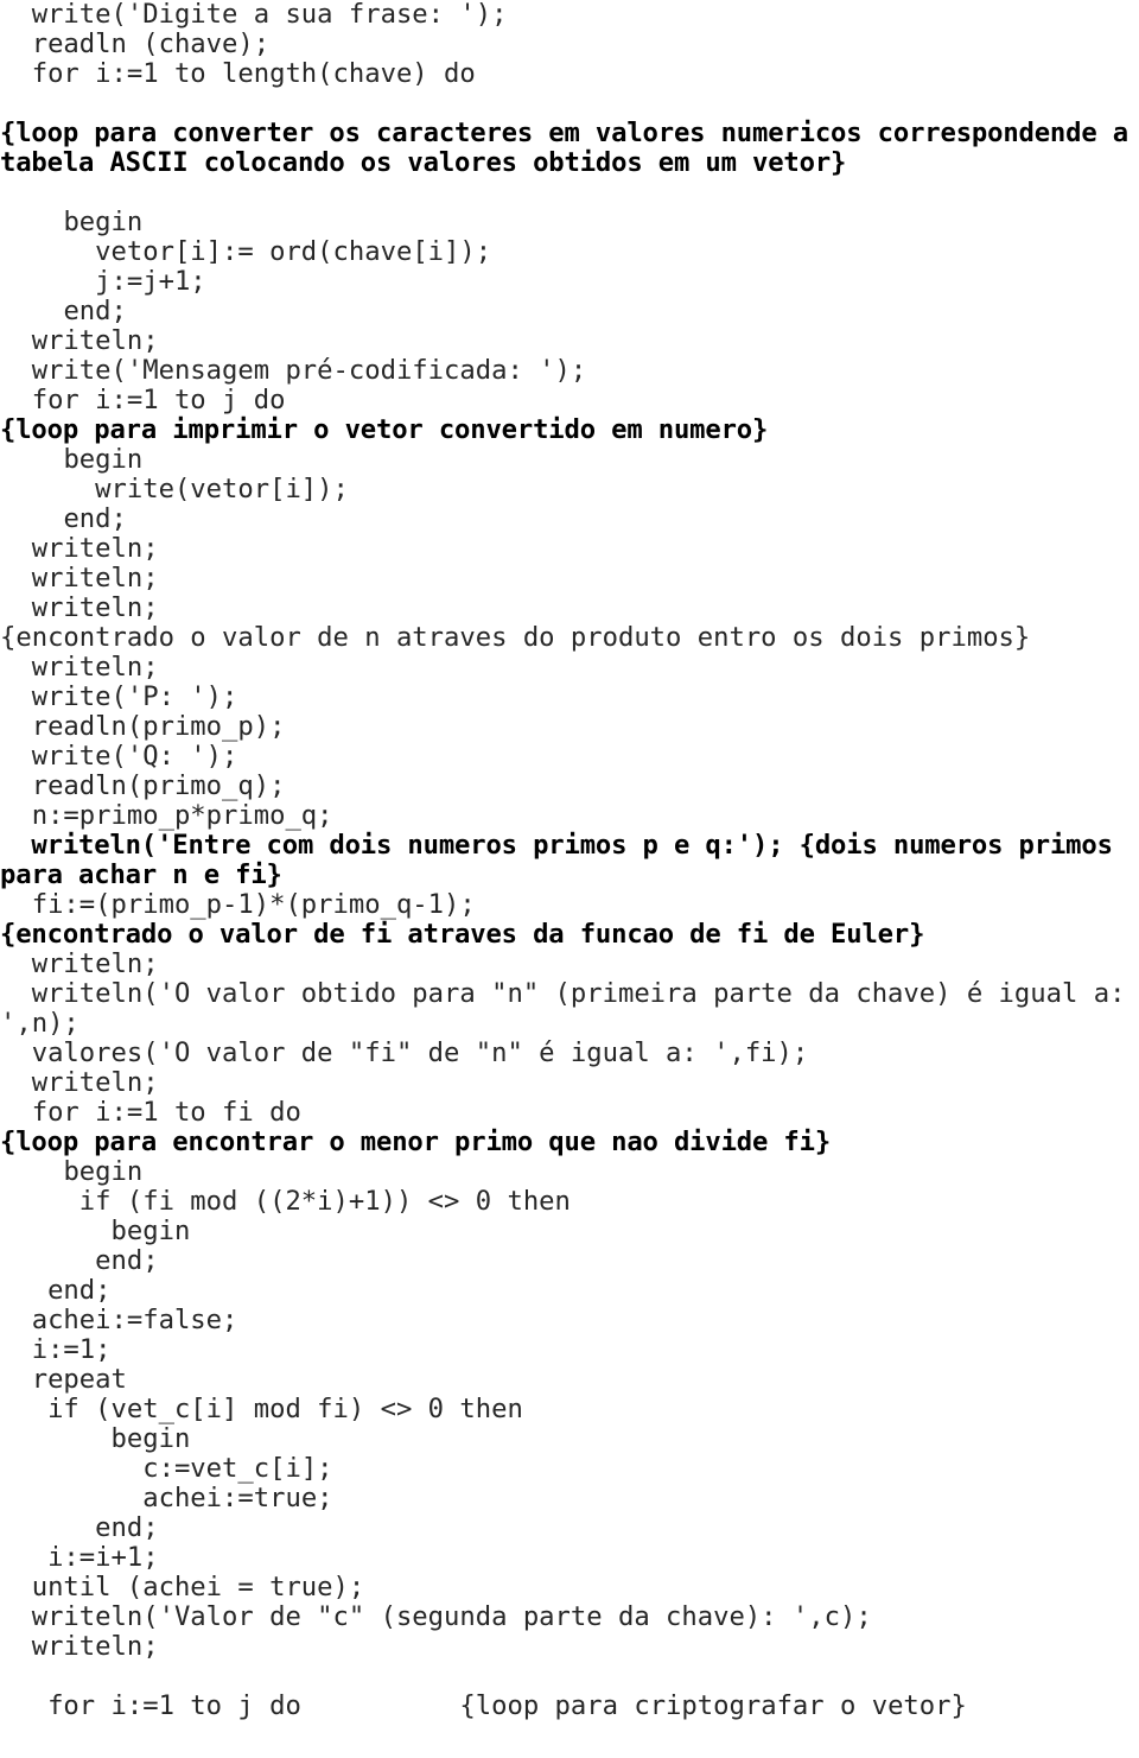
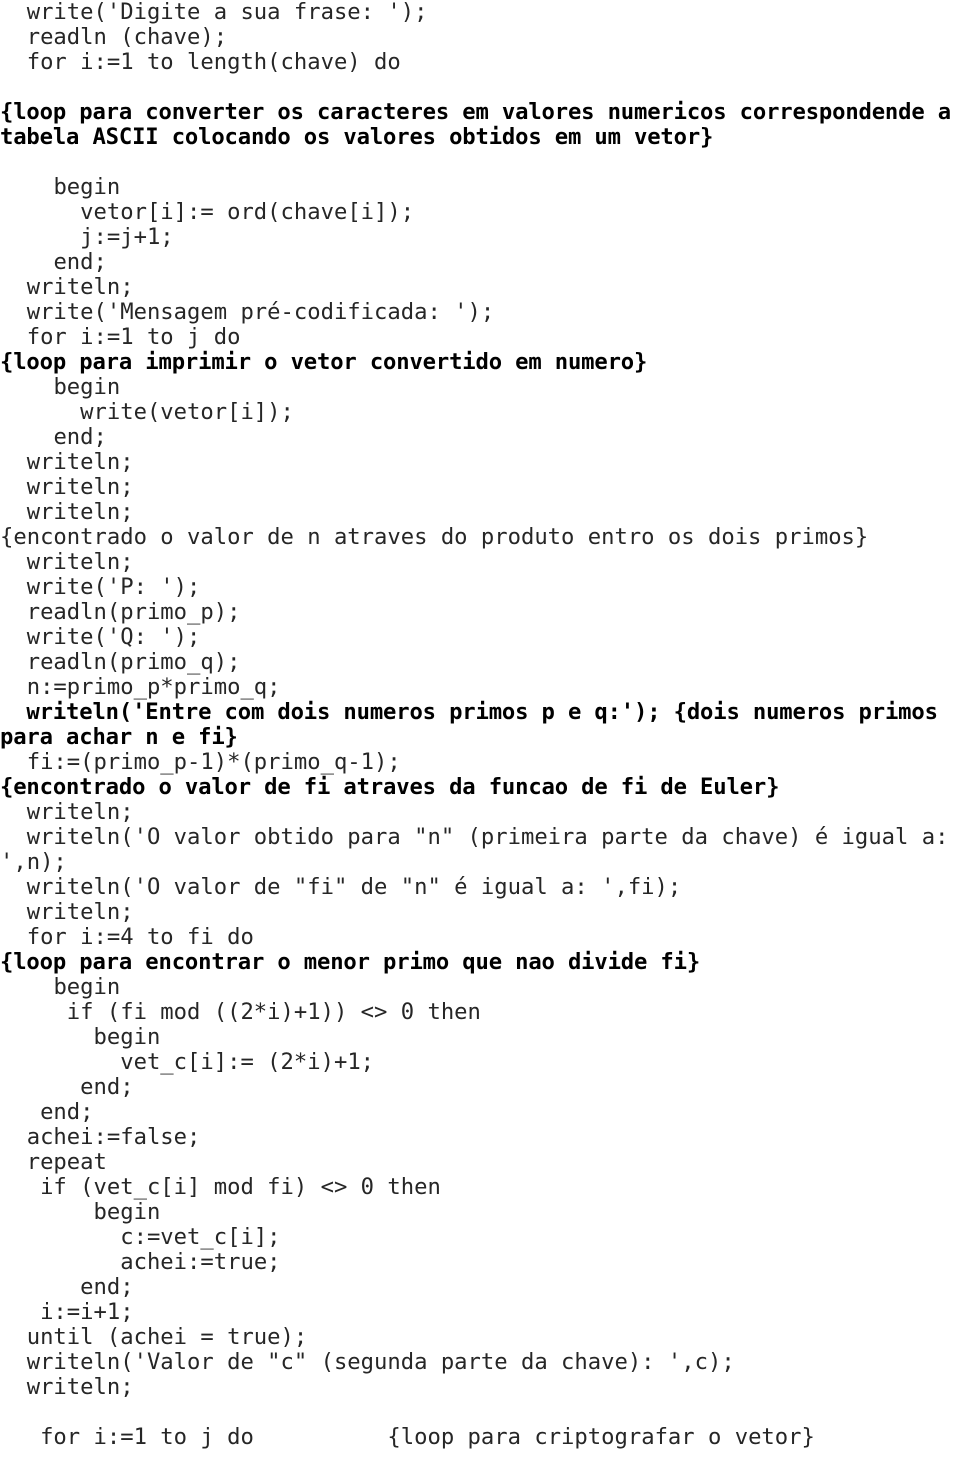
  write('Digite a sua frase: ');
  readln (chave);
  for i:=1 to length(chave) do
  {loop para converter os caracteres em valores numericos correspondende a tabela ASCII colocando os valores obtidos em um vetor}
  begin
  vetor[i]:= ord(chave[i]);
  j:=j+1;
  end;
  writeln;
  write('Mensagem pré-codificada: ');
  for i:=1 to j do
  {loop para imprimir o vetor convertido em numero}
  begin
  write(vetor[i]);
  end;
  writeln;
  writeln;
  writeln;
  {encontrado o valor de n atraves do produto entro os dois primos}
  writeln;
  write('P: ');
  readln(primo_p);
  write('Q: ');
  readln(primo_q);
  n:=primo_p*primo_q;
  writeln('Entre com dois numeros primos p e q:'); {dois numeros primos para achar n e fi}
  fi:=(primo_p-1)*(primo_q-1);
  {encontrado o valor de fi atraves da funcao de fi de Euler}
  writeln;
  writeln('O valor obtido para "n" (primeira parte da chave) é igual a: ',n);
- valores('O valor de "fi" de "n" é igual a: ',fi);
+ writeln('O valor de "fi" de "n" é igual a: ',fi);
  writeln;
- for i:=1 to fi do
+ for i:=4 to fi do
  {loop para encontrar o menor primo que nao divide fi}
  begin
  if (fi mod ((2*i)+1)) <> 0 then
  begin
+ vet_c[i]:= (2*i)+1;
  end;
  end;
  achei:=false;
- i:=1;
  repeat
  if (vet_c[i] mod fi) <> 0 then
  begin
  c:=vet_c[i];
  achei:=true;
  end;
  i:=i+1;
  until (achei = true);
  writeln('Valor de "c" (segunda parte da chave): ',c);
  writeln;
  for i:=1 to j do {loop para criptografar o vetor}
